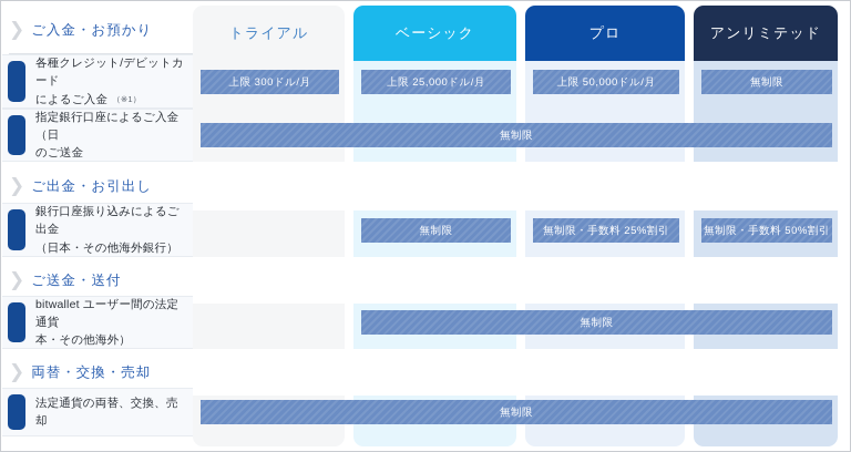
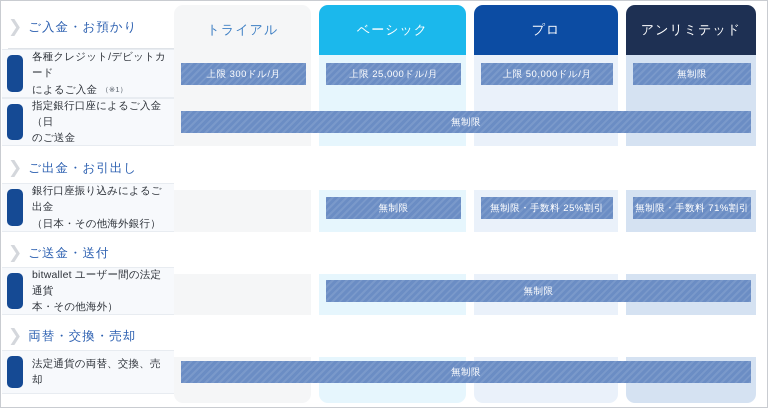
  トライアル
  ベーシック
  プロ
  アンリミテッド
  ❯
  ご入金・お預かり
  各種クレジット/デビットカード
  によるご入金 （※1）
  上限 300ドル/月
  上限 25,000ドル/月
  上限 50,000ドル/月
  無制限
  指定銀行口座によるご入金（日
  のご送金
  無制限
  ❯
  ご出金・お引出し
  銀行口座振り込みによるご出金
  （日本・その他海外銀行）
  無制限
  無制限・手数料 25%割引
- 無制限・手数料 50%割引
+ 無制限・手数料 71%割引
  ❯
  ご送金・送付
  bitwallet ユーザー間の法定通貨
  本・その他海外）
  無制限
  ❯
  両替・交換・売却
  法定通貨の両替、交換、売却
  無制限
